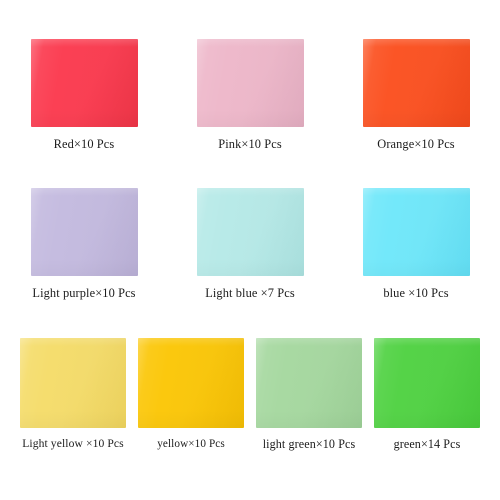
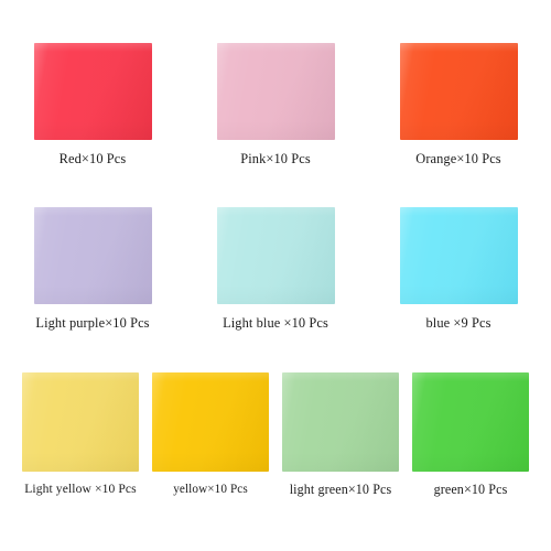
  Red×10 Pcs
  Pink×10 Pcs
  Orange×10 Pcs
  Light purple×10 Pcs
- Light blue ×7 Pcs
+ Light blue ×10 Pcs
- blue ×10 Pcs
+ blue ×9 Pcs
  Light yellow ×10 Pcs
  yellow×10 Pcs
  light green×10 Pcs
- green×14 Pcs
+ green×10 Pcs
